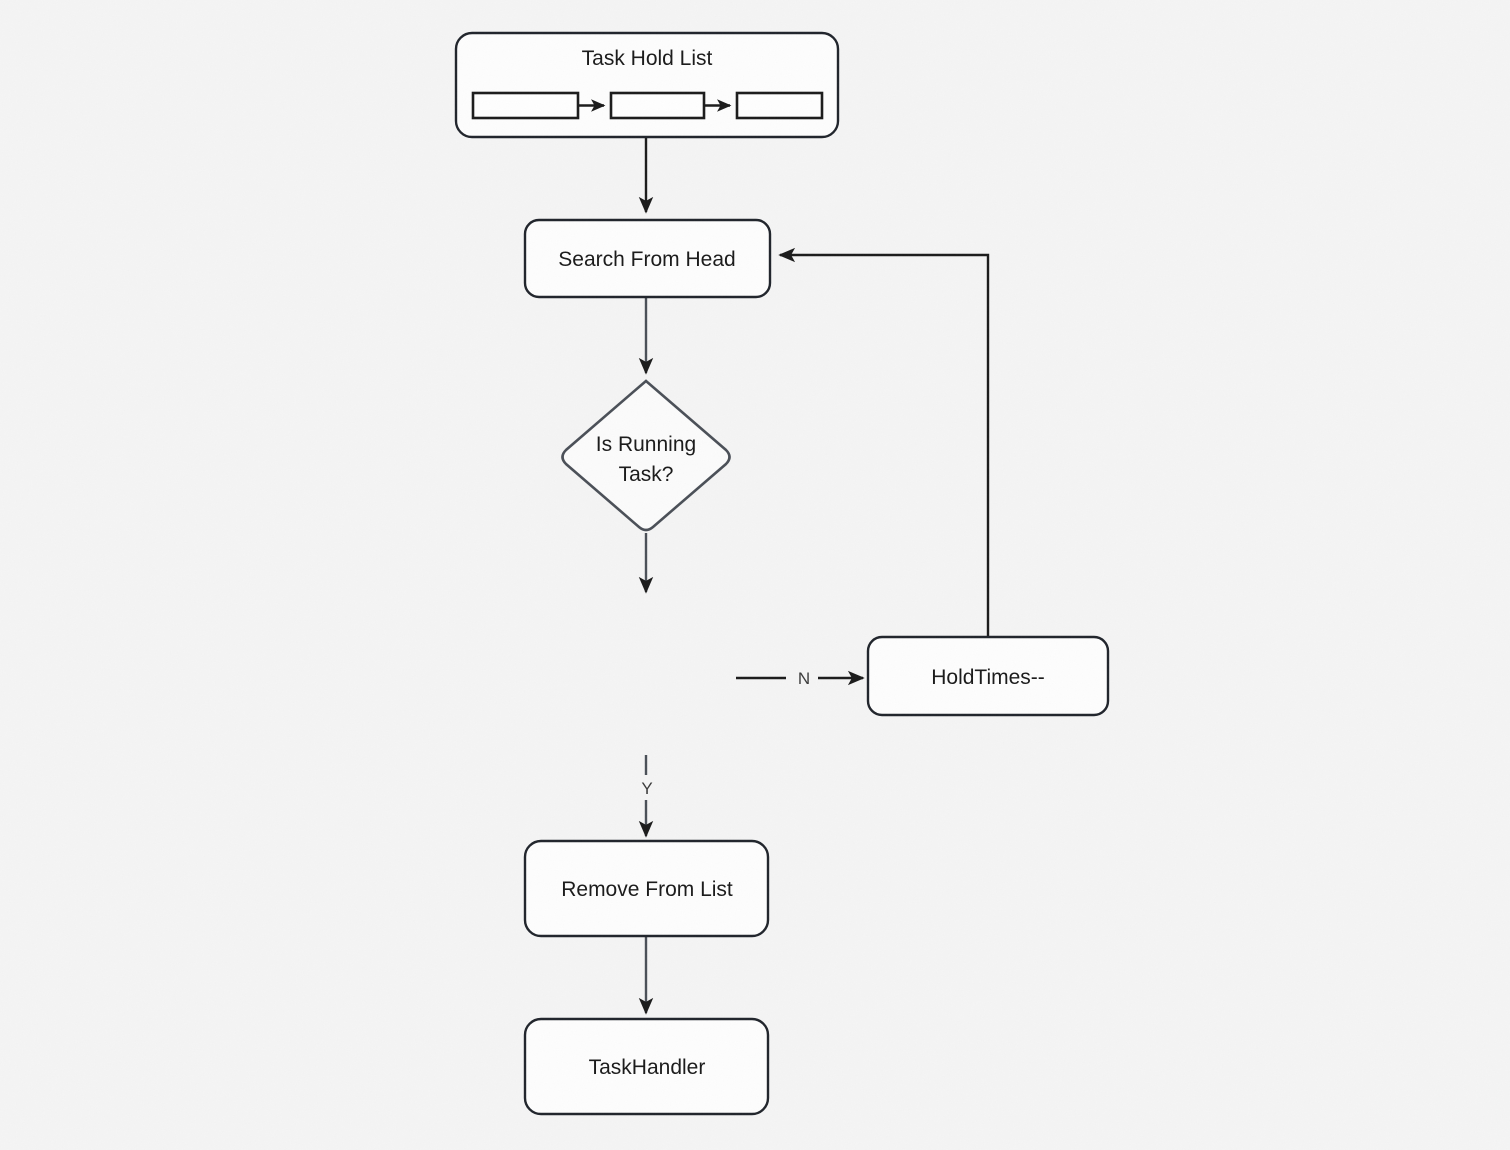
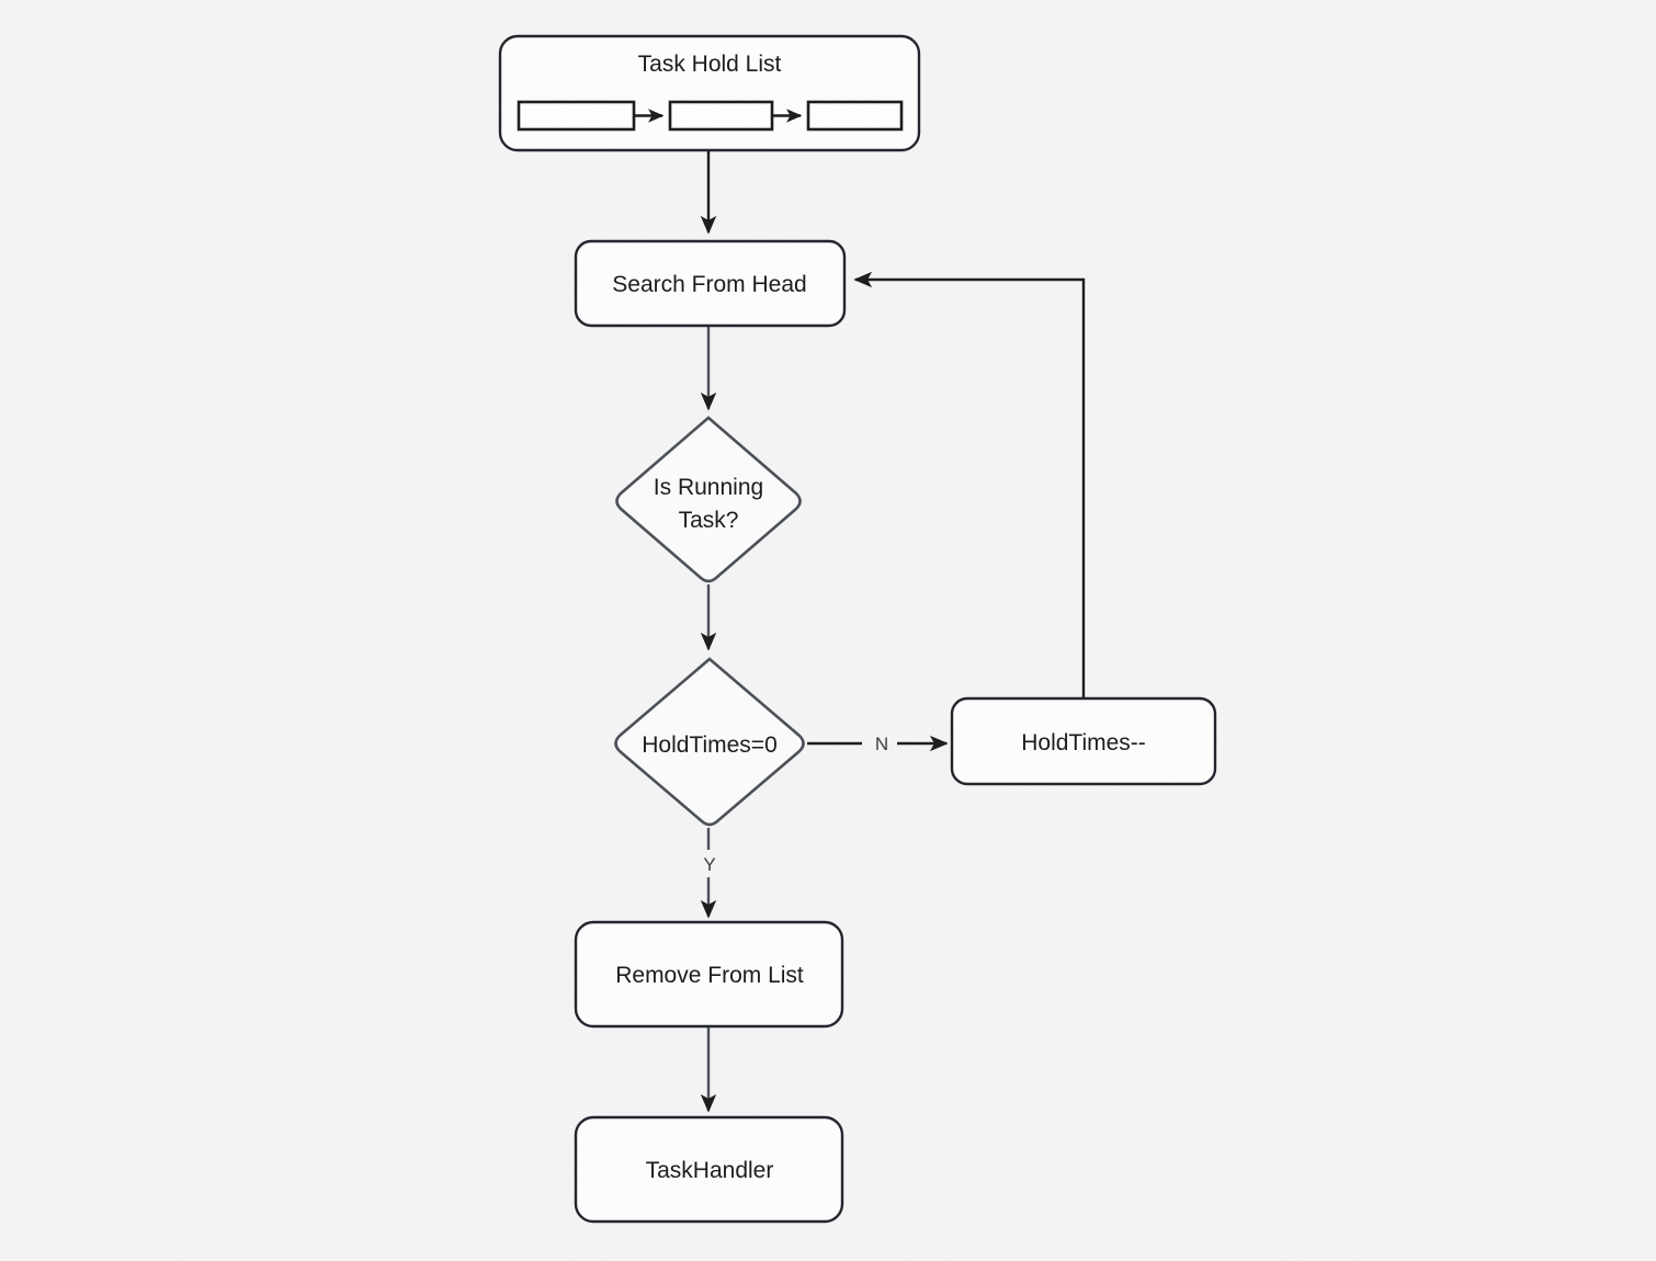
  N
  Y
  Task Hold List
  Search From Head
  Is Running
  Task?
+ HoldTimes=0
  HoldTimes--
  Remove From List
  TaskHandler
